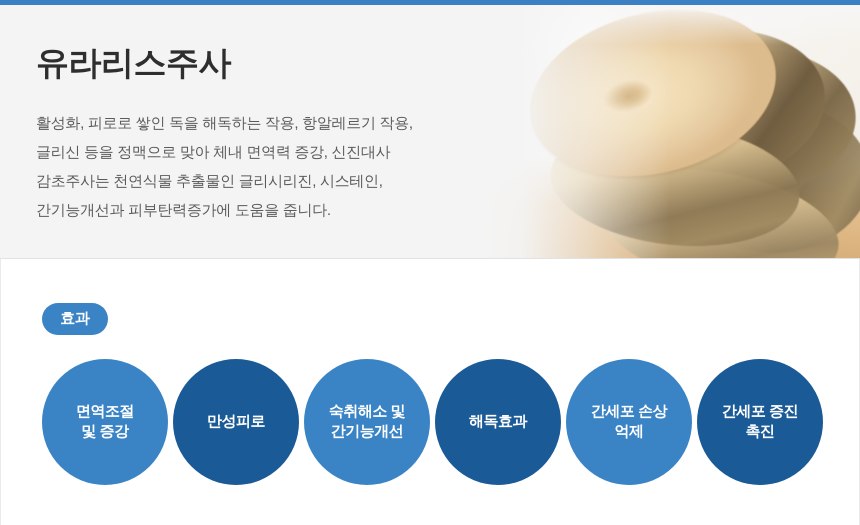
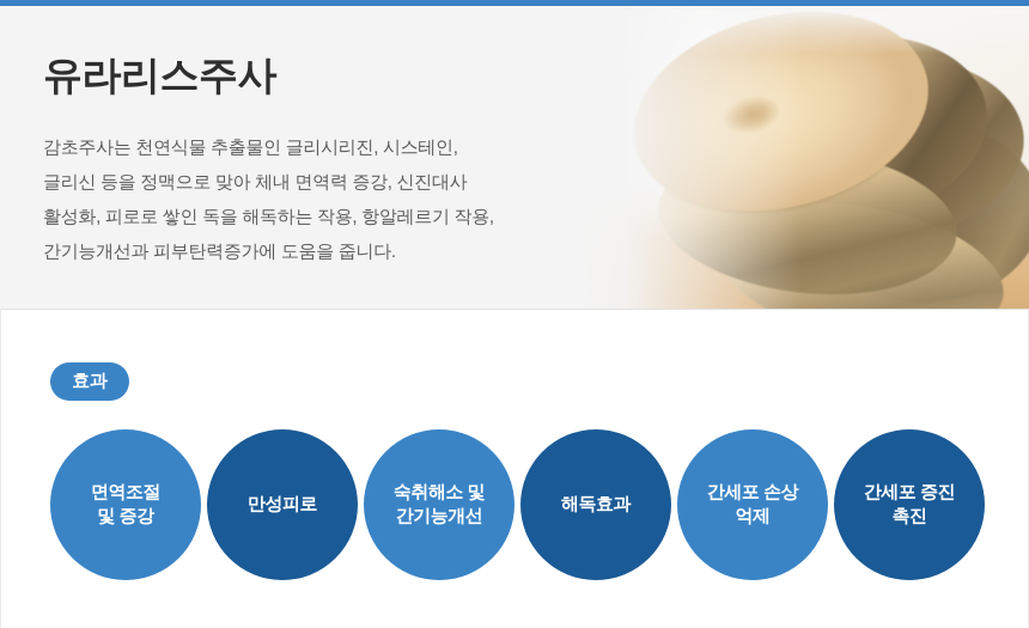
  유라리스주사
- 활성화, 피로로 쌓인 독을 해독하는 작용, 항알레르기 작용,
+ 감초주사는 천연식물 추출물인 글리시리진, 시스테인,
  글리신 등을 정맥으로 맞아 체내 면역력 증강, 신진대사
- 감초주사는 천연식물 추출물인 글리시리진, 시스테인,
+ 활성화, 피로로 쌓인 독을 해독하는 작용, 항알레르기 작용,
  간기능개선과 피부탄력증가에 도움을 줍니다.
  효과
  면역조절
  및 증강
  만성피로
  숙취해소 및
  간기능개선
  해독효과
  간세포 손상
  억제
  간세포 증진
  촉진
